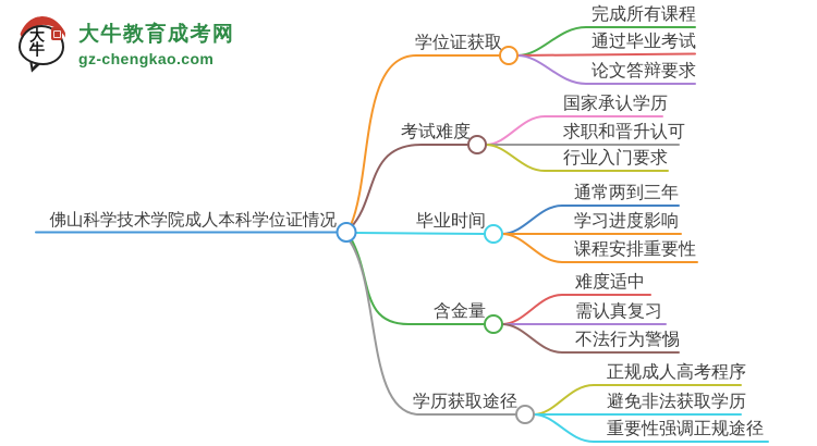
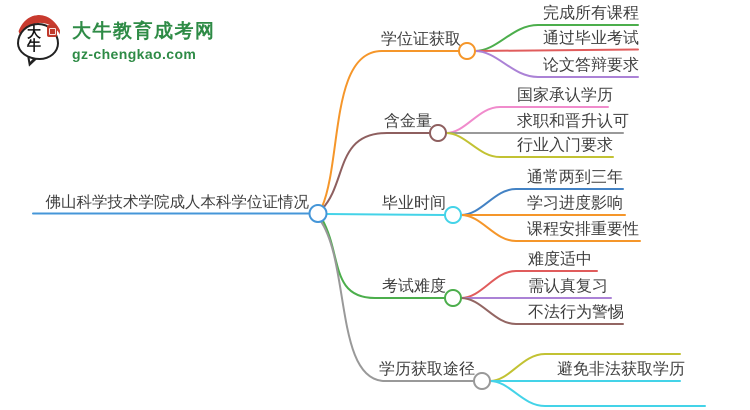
  大牛
  大牛教育成考网
  gz-chengkao.com
  佛山科学技术学院成人本科学位证情况
  学位证获取
- 考试难度
+ 含金量
  毕业时间
- 含金量
+ 考试难度
  学历获取途径
  完成所有课程
  通过毕业考试
  论文答辩要求
  国家承认学历
  求职和晋升认可
  行业入门要求
  通常两到三年
  学习进度影响
  课程安排重要性
  难度适中
  需认真复习
  不法行为警惕
- 正规成人高考程序
  避免非法获取学历
- 重要性强调正规途径
